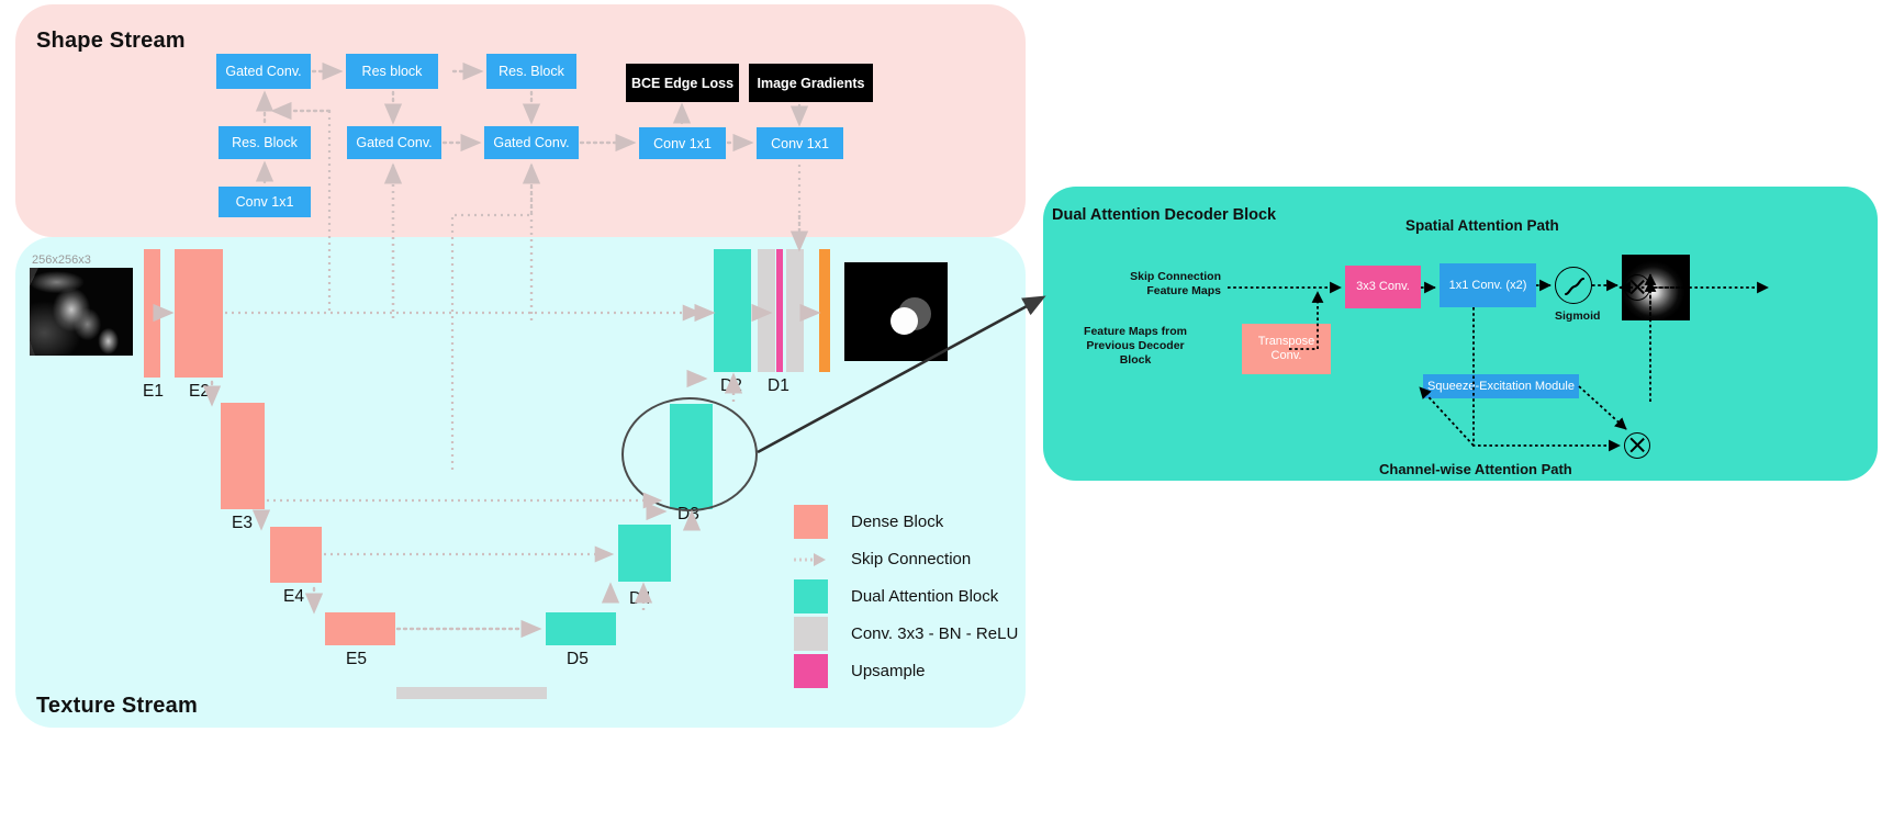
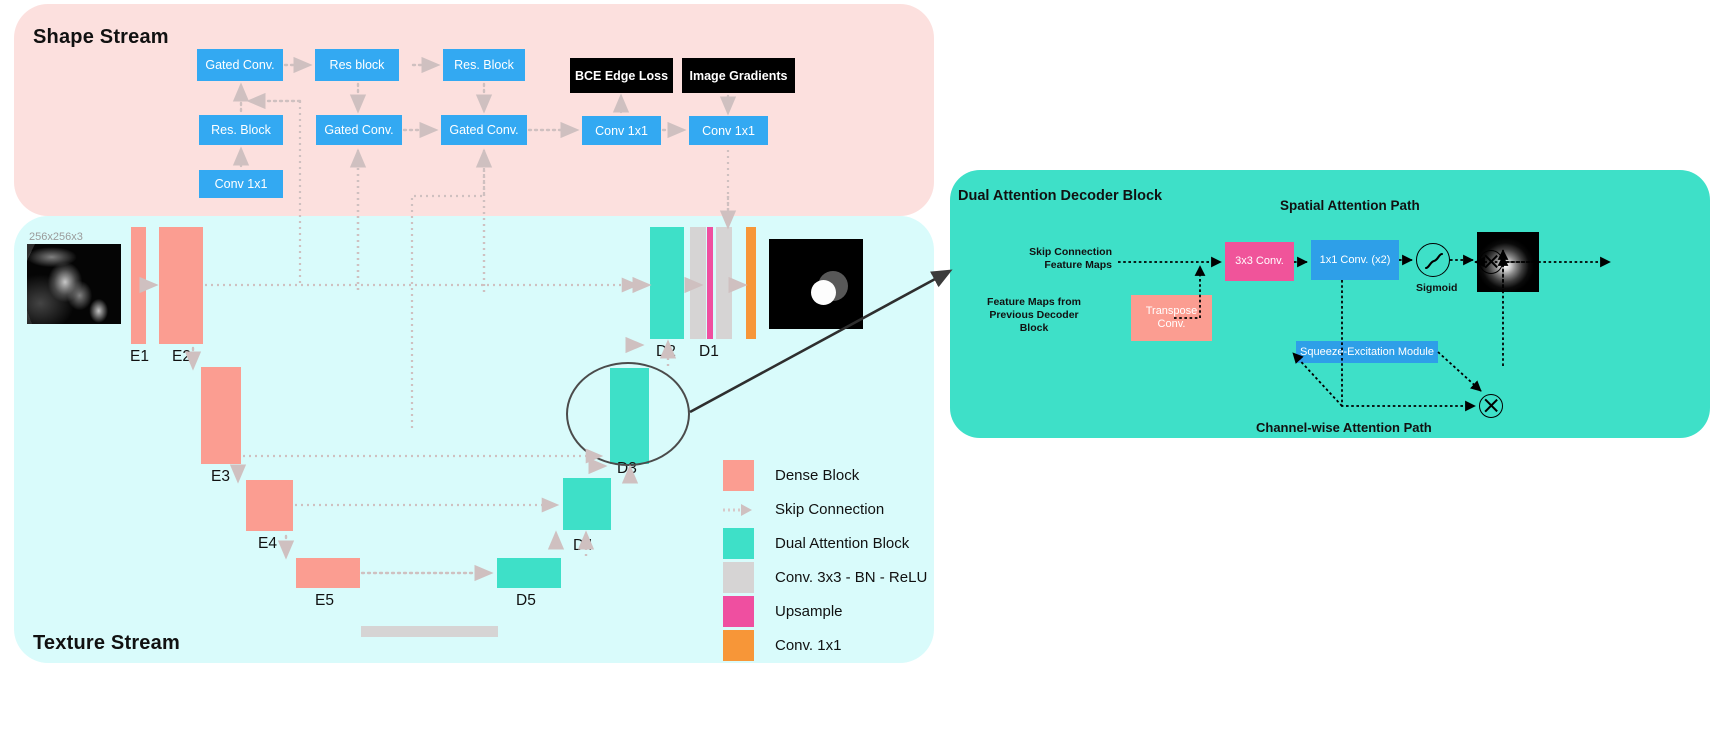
  Dual Attention Decoder Block
  Spatial Attention Path
  Channel-wise Attention Path
  Skip Connection
  Feature Maps
  Feature Maps from
  Previous Decoder
  Block
  Transpose
  Conv.
  3x3 Conv.
  1x1 Conv. (x2)
  Sigmoid
  Squeeze-Excitation Module
  Shape Stream
  Gated Conv.
  Res block
  Res. Block
  Res. Block
  Gated Conv.
  Gated Conv.
  Conv 1x1
  Conv 1x1
  Conv 1x1
  BCE Edge Loss
  Image Gradients
  Texture Stream
  256x256x3
  E1
  E2
  E3
  E4
  E5
  D5
  D4
  D3
  D2
  D1
  Dense Block
  Skip Connection
  Dual Attention Block
  Conv. 3x3 - BN - ReLU
  Upsample
+ Conv. 1x1
